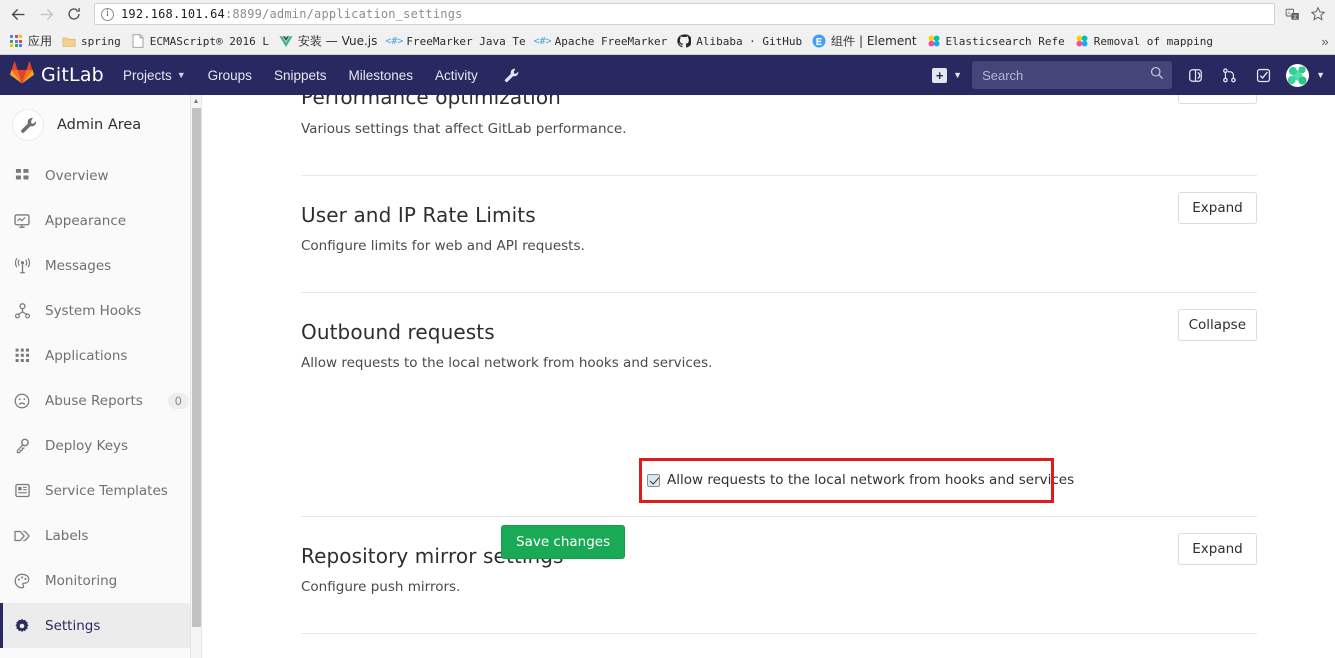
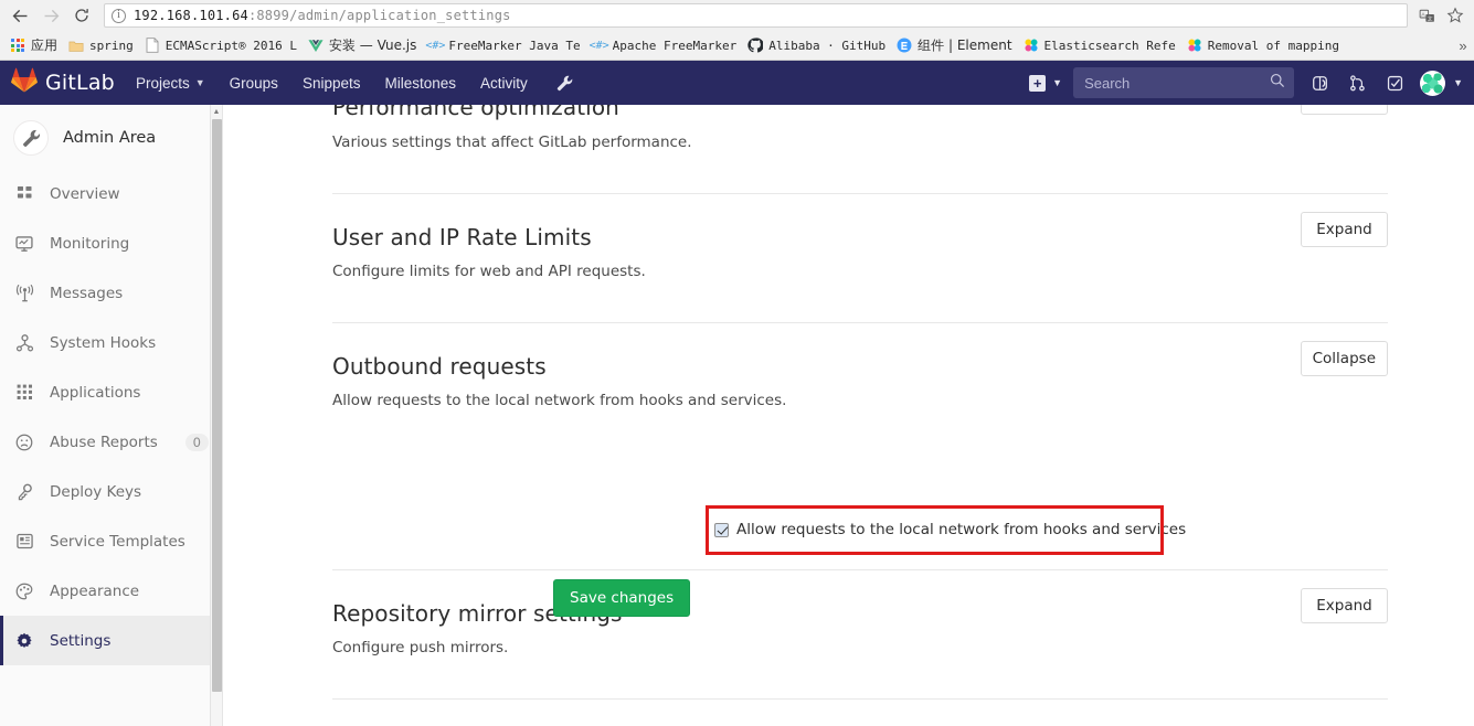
  i
  192.168.101.64:8899/admin/application_settings
  应用
  spring
  ECMAScript® 2016 L
  安装 — Vue.js
  <#>
  FreeMarker Java Te
  <#>
  Apache FreeMarker
  Alibaba · GitHub
  组件 | Element
  Elasticsearch Refe
  Removal of mapping
  »
  GitLab
  Projects
  ▼
  Groups
  Snippets
  Milestones
  Activity
  +
  ▼
  Search
  ▼
  Admin Area
  Overview
- Appearance
+ Monitoring
  Messages
  System Hooks
  Applications
  Abuse Reports
  0
  Deploy Keys
  Service Templates
- Labels
- Monitoring
+ Appearance
  Settings
  Performance optimization
  Various settings that affect GitLab performance.
  User and IP Rate Limits
  Configure limits for web and API requests.
  Expand
  Outbound requests
  Allow requests to the local network from hooks and services.
  Collapse
  Repository mirror se
  Configure push mirrors.
  Expand
  Allow requests to the local network from hooks and services
  Save changes
